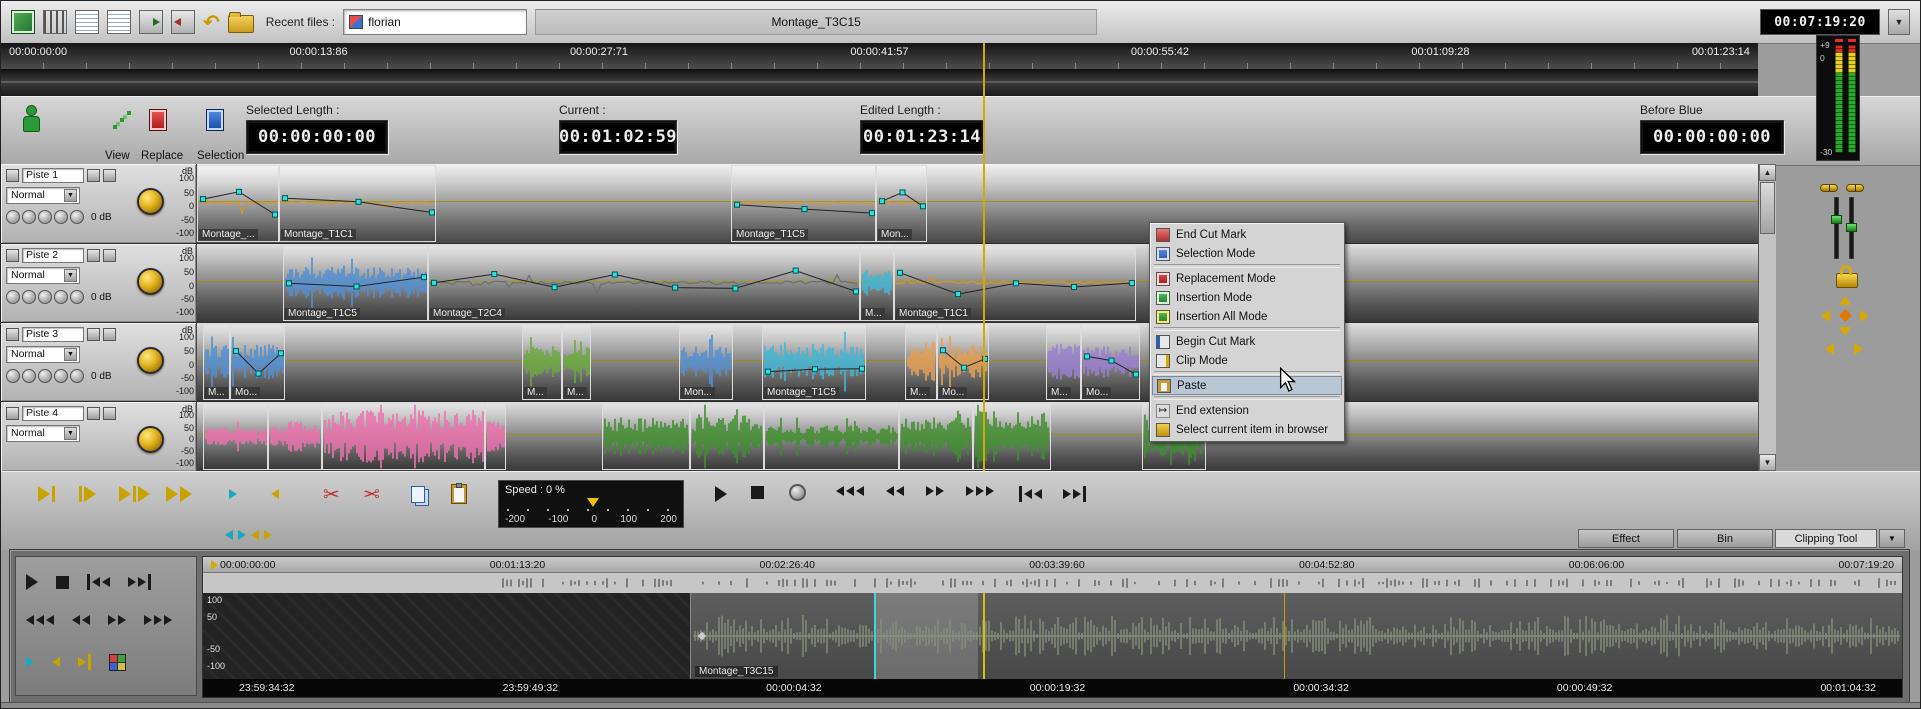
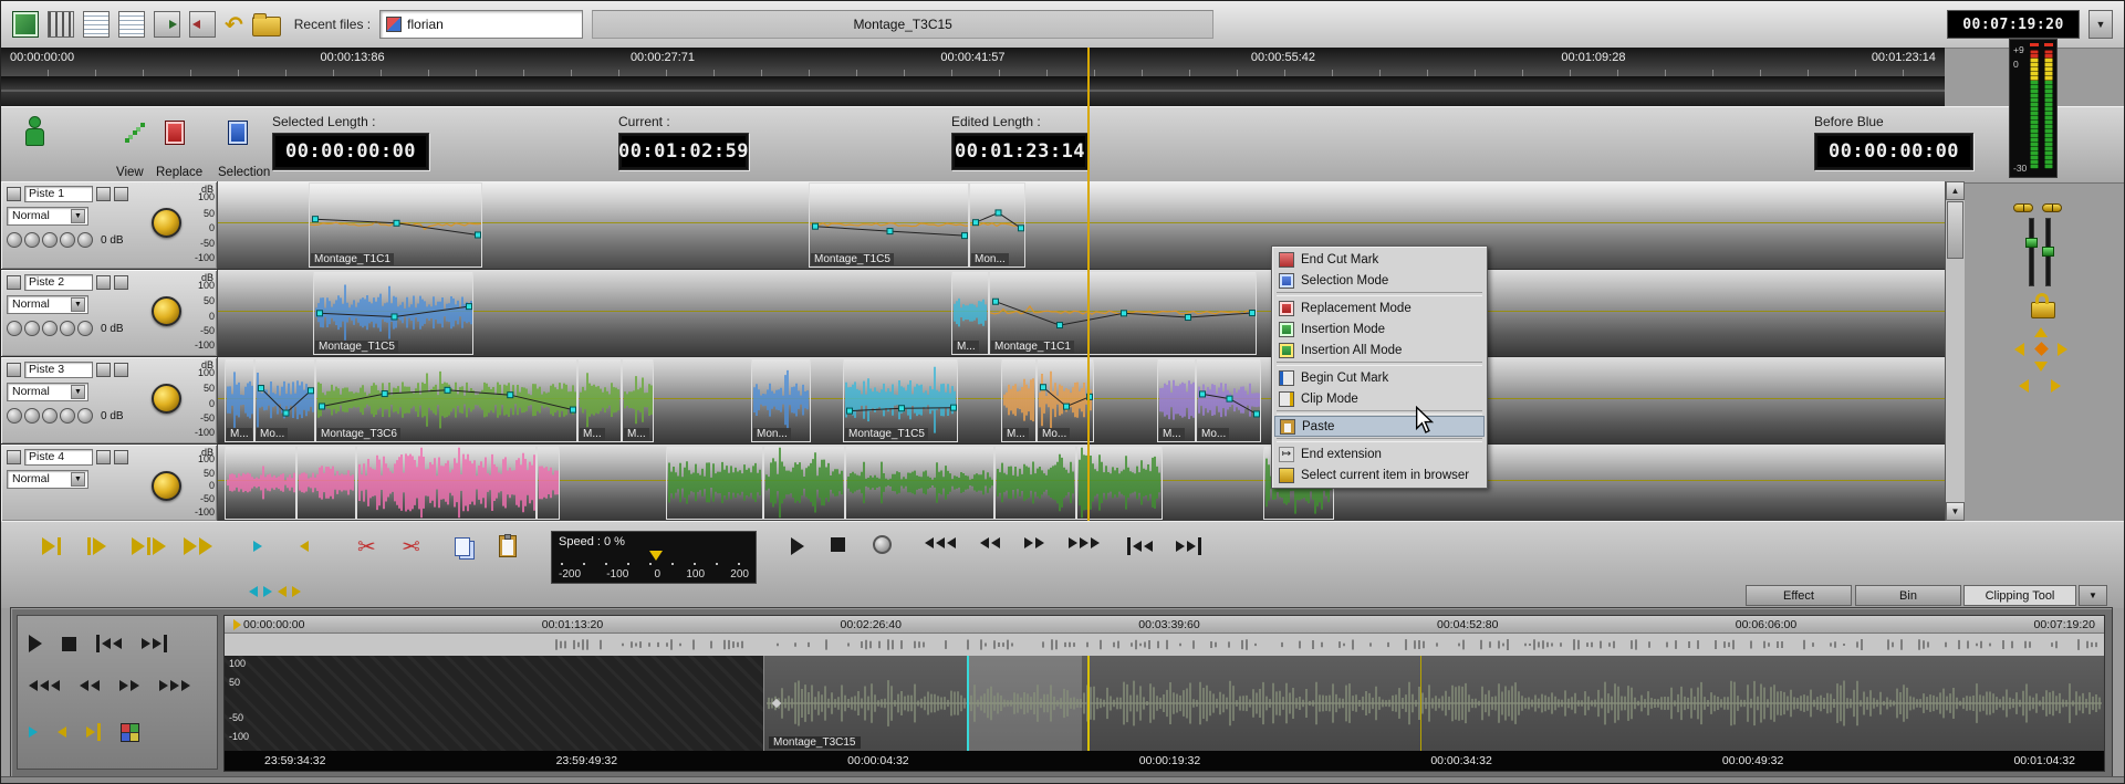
  ↶
  Recent files :
  florian
  Montage_T3C15
  00:07:19:20
  ▼
  00:00:00:00
  00:00:13:86
  00:00:27:71
  00:00:41:57
  00:00:55:42
  00:01:09:28
  00:01:23:14
  View
  Replace
  Selection
  Selected Length :
  00:00:00:00
  Current :
  00:01:02:59
  Edited Length :
  00:01:23:14
  Before Blue
  00:00:00:00
  Piste 1
  Normal
  0 dB
  dB
  100
  50
  0
  -50
  -100
- Montage_...
  Montage_T1C1
  Montage_T1C5
  Mon...
  Piste 2
  Normal
  0 dB
  dB
  100
  50
  0
  -50
  -100
  Montage_T1C5
- Montage_T2C4
  M...
  Montage_T1C1
  Piste 3
  Normal
  0 dB
  dB
  100
  50
  0
  -50
  -100
  M...
  Mo...
+ Montage_T3C6
  M...
  M...
  Mon...
  Montage_T1C5
  M...
  Mo...
  M...
  Mo...
  Piste 4
  Normal
  dB
  100
  50
  0
  -50
  -100
  ▲
  ▼
  End Cut Mark
  Selection Mode
  Replacement Mode
  Insertion Mode
  Insertion All Mode
  Begin Cut Mark
  Clip Mode
  Paste
  ↦
  End extension
  Select current item in browser
  ✂
  Speed : 0 %
  -200
  -100
  0
  100
  200
  Effect
  Bin
  Clipping Tool
  ▼
  00:00:00:00
  00:01:13:20
  00:02:26:40
  00:03:39:60
  00:04:52:80
  00:06:06:00
  00:07:19:20
  100
  50
  -50
  -100
  Montage_T3C15
  23:59:34:32
  23:59:49:32
  00:00:04:32
  00:00:19:32
  00:00:34:32
  00:00:49:32
  00:01:04:32
  +9
  0
  -30
